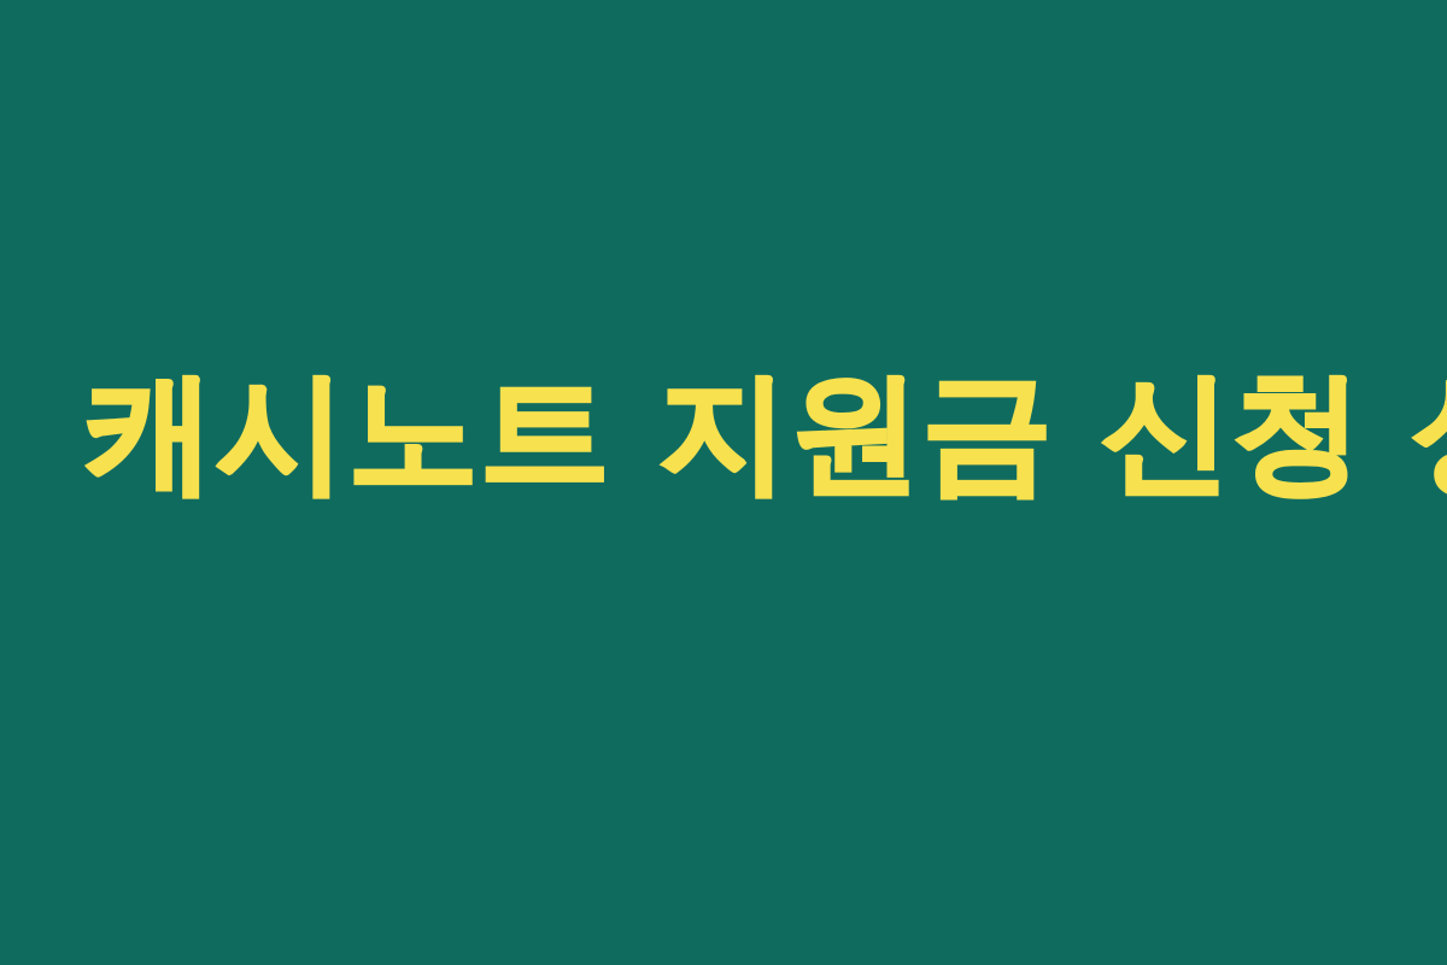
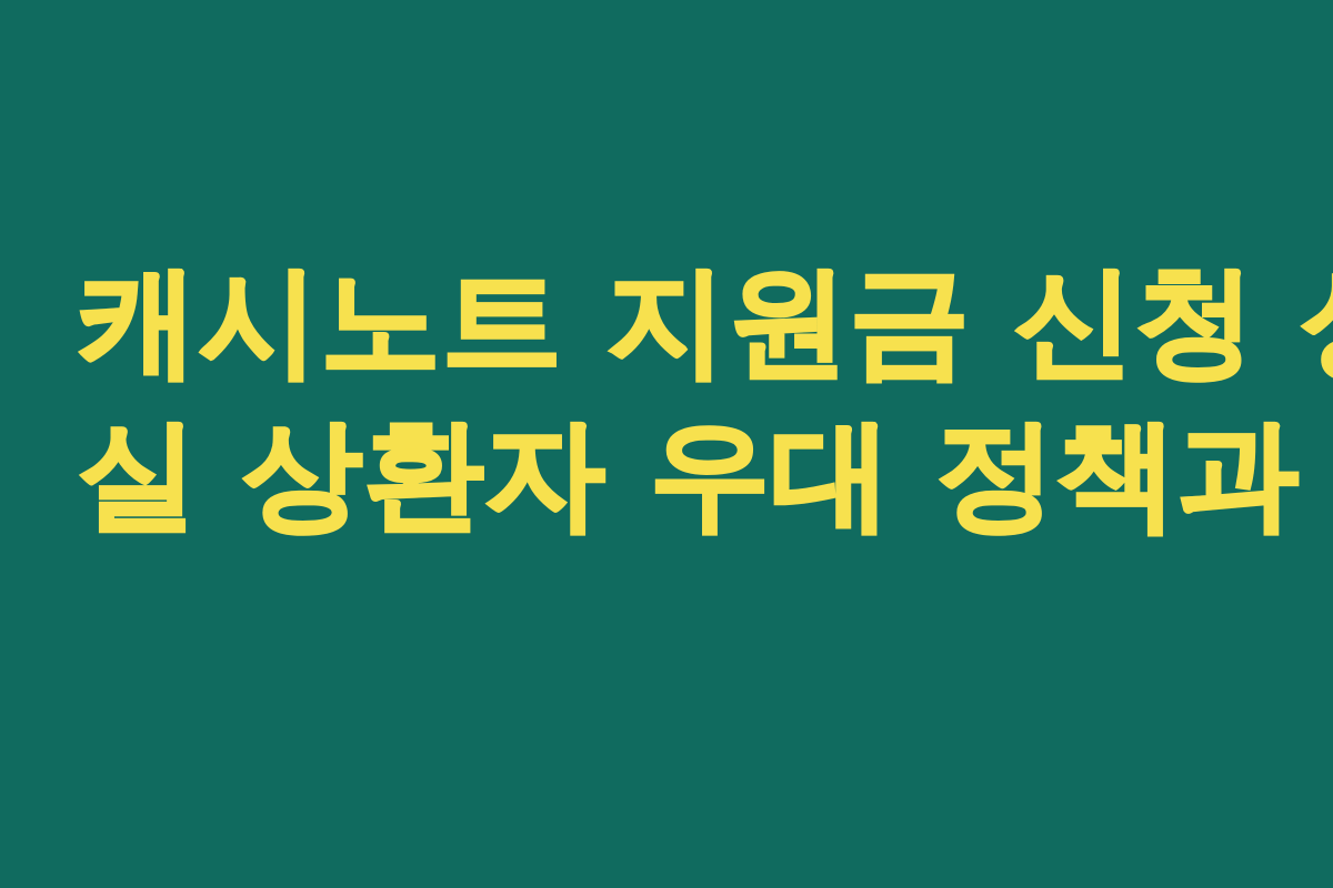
  캐시노트 지원금 신청
+ 실 상환자 우대 정책과
